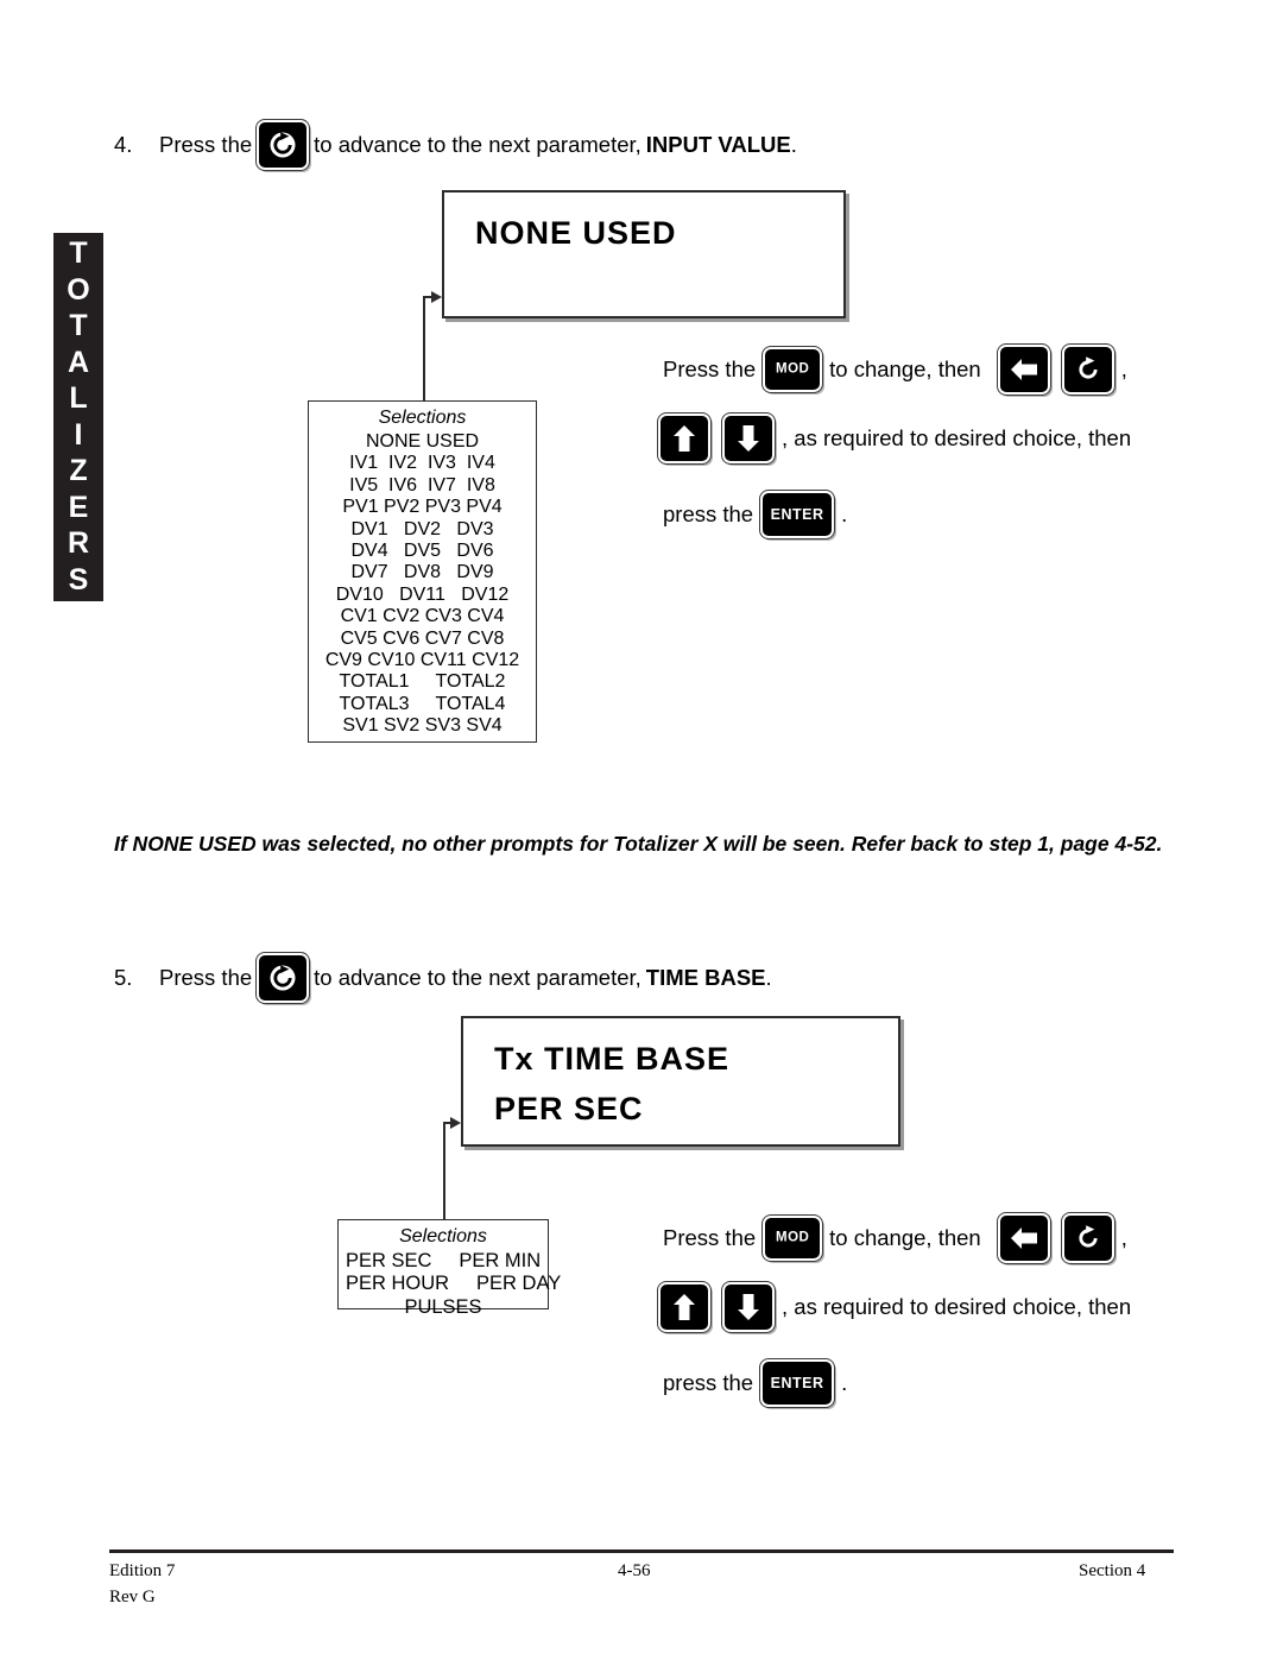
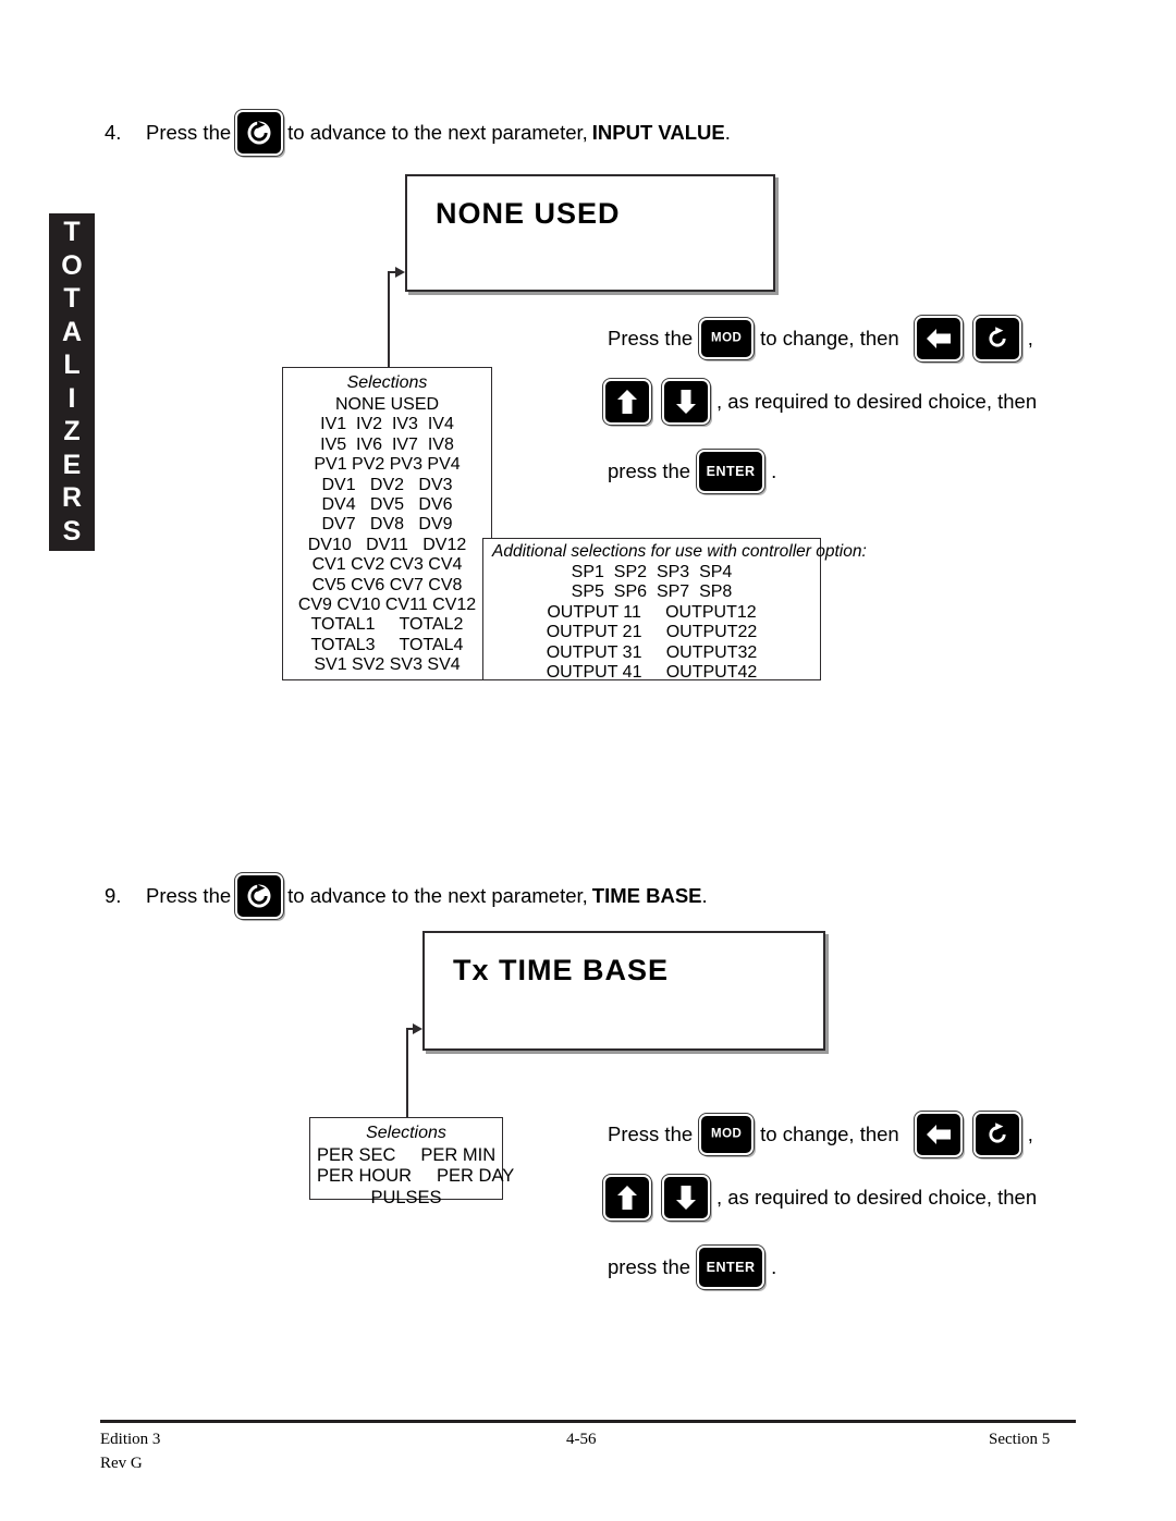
  T
  O
  T
  A
  L
  I
  Z
  E
  R
  S
  4.
  Press the
  to advance to the next parameter,
  INPUT VALUE
  .
  NONE USED
  Selections
  NONE USED
  IV1 IV2 IV3 IV4
  IV5 IV6 IV7 IV8
  PV1 PV2 PV3 PV4
  DV1 DV2 DV3
  DV4 DV5 DV6
  DV7 DV8 DV9
  DV10 DV11 DV12
  CV1 CV2 CV3 CV4
  CV5 CV6 CV7 CV8
  CV9 CV10 CV11 CV12
  TOTAL1 TOTAL2
  TOTAL3 TOTAL4
  SV1 SV2 SV3 SV4
+ Additional selections for use with controller option:
+ SP1 SP2 SP3 SP4
+ SP5 SP6 SP7 SP8
+ OUTPUT 11 OUTPUT12
+ OUTPUT 21 OUTPUT22
+ OUTPUT 31 OUTPUT32
+ OUTPUT 41 OUTPUT42
  Press the
  MOD
  to change, then
  ,
  , as required to desired choice, then
  press the
  ENTER
  .
- If NONE USED was selected, no other prompts for Totalizer X will be seen. Refer back to step 1, page 4-52.
- 5.
+ 9.
  Press the
  to advance to the next parameter,
  TIME BASE
  .
  Tx TIME BASE
- PER SEC
  Selections
  PER SEC PER MIN
  PER HOUR PER DAY
  PULSES
  Press the
  MOD
  to change, then
  ,
  , as required to desired choice, then
  press the
  ENTER
  .
- Edition 7
+ Edition 3
  Rev G
  4-56
- Section 4
+ Section 5
